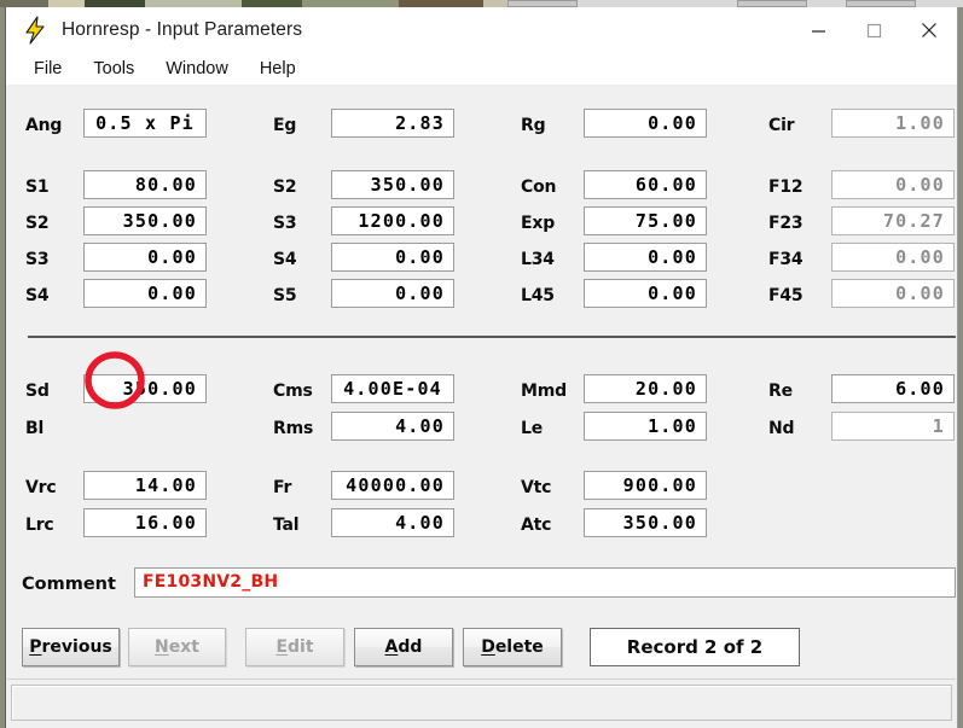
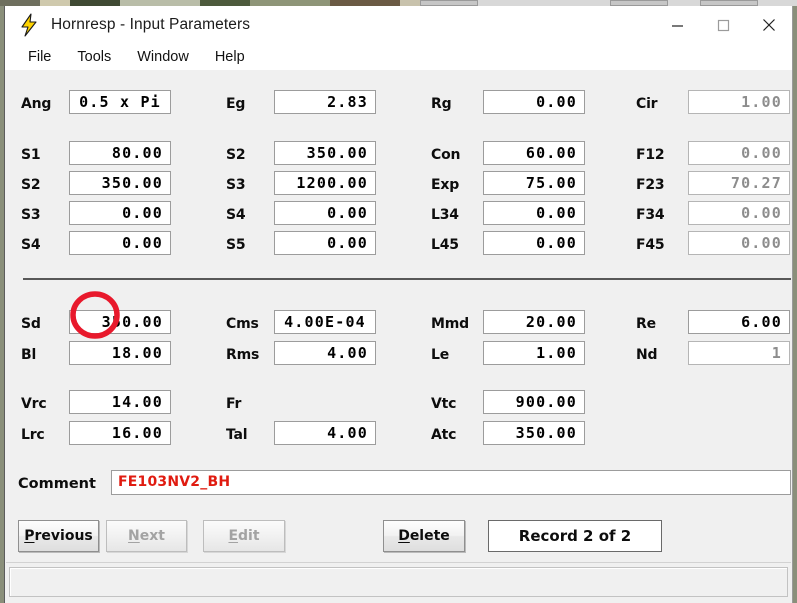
  Hornresp - Input Parameters
  File
  Tools
  Window
  Help
  Ang
  0.5 x Pi
  S1
  80.00
  S2
  350.00
  S3
  0.00
  S4
  0.00
  Eg
  2.83
  S2
  350.00
  S3
  1200.00
  S4
  0.00
  S5
  0.00
  Rg
  0.00
  Con
  60.00
  Exp
  75.00
  L34
  0.00
  L45
  0.00
  Cir
  1.00
  F12
  0.00
  F23
  70.27
  F34
  0.00
  F45
  0.00
  Sd
  30.00
  Bl
+ 18.00
  Cms
  4.00E-04
  Rms
  4.00
  Mmd
  20.00
  Le
  1.00
  Re
  6.00
  Nd
  1
  Vrc
  14.00
  Lrc
  16.00
  Fr
- 40000.00
  Tal
  4.00
  Vtc
  900.00
  Atc
  350.00
  Comment
  FE103NV2_BH
  Previous
  Next
  Edit
- Add
  Delete
  Record 2 of 2
